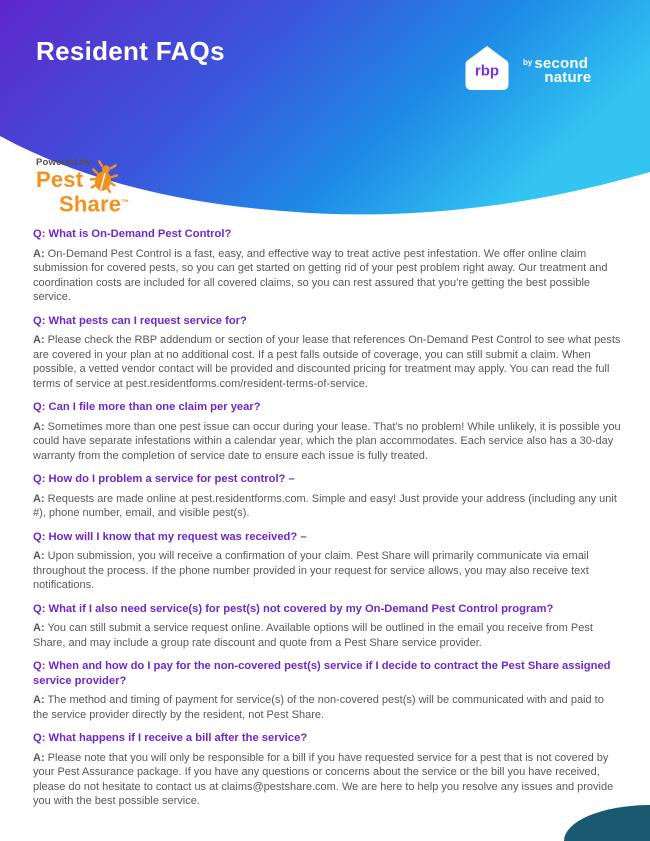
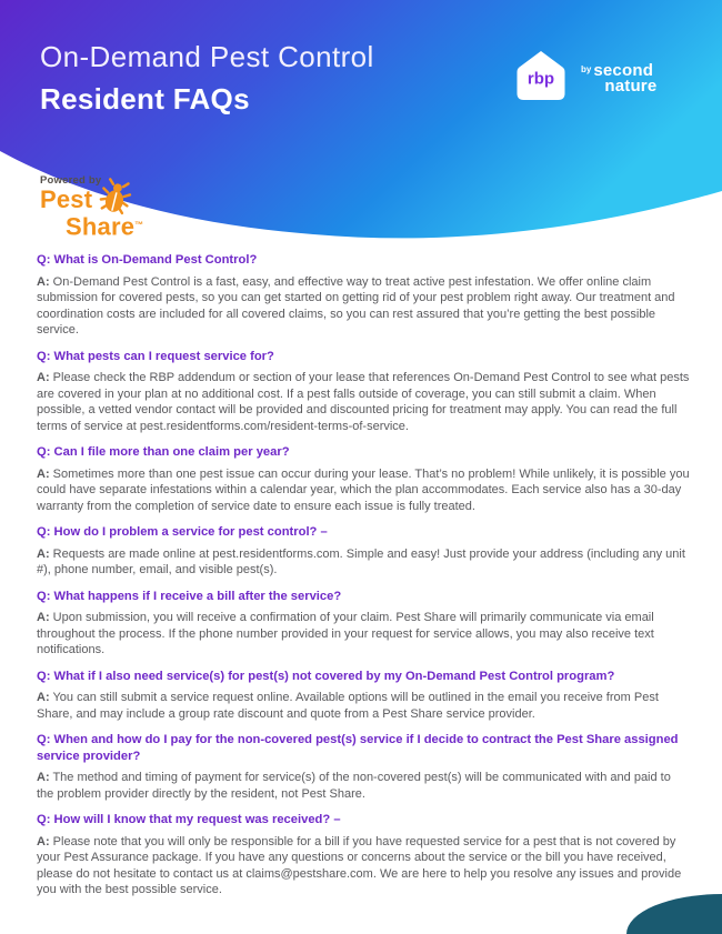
+ On-Demand Pest Control
  Resident FAQs
  rbp
  by
  second
  nature
  Powered by
  Pest
  Share™
  Q: What is On-Demand Pest Control?
  A: On-Demand Pest Control is a fast, easy, and effective way to treat active pest infestation. We offer online claim submission for covered pests, so you can get started on getting rid of your pest problem right away. Our treatment and coordination costs are included for all covered claims, so you can rest assured that you’re getting the best possible service.
  Q: What pests can I request service for?
  A: Please check the RBP addendum or section of your lease that references On-Demand Pest Control to see what pests are covered in your plan at no additional cost. If a pest falls outside of coverage, you can still submit a claim. When possible, a vetted vendor contact will be provided and discounted pricing for treatment may apply. You can read the full terms of service at pest.residentforms.com/resident-terms-of-service.
  Q: Can I file more than one claim per year?
  A: Sometimes more than one pest issue can occur during your lease. That’s no problem! While unlikely, it is possible you could have separate infestations within a calendar year, which the plan accommodates. Each service also has a 30-day warranty from the completion of service date to ensure each issue is fully treated.
  Q: How do I problem a service for pest control? –
  A: Requests are made online at pest.residentforms.com. Simple and easy! Just provide your address (including any unit #), phone number, email, and visible pest(s).
- Q: How will I know that my request was received? –
+ Q: What happens if I receive a bill after the service?
  A: Upon submission, you will receive a confirmation of your claim. Pest Share will primarily communicate via email throughout the process. If the phone number provided in your request for service allows, you may also receive text notifications.
  Q: What if I also need service(s) for pest(s) not covered by my On-Demand Pest Control program?
  A: You can still submit a service request online. Available options will be outlined in the email you receive from Pest Share, and may include a group rate discount and quote from a Pest Share service provider.
  Q: When and how do I pay for the non-covered pest(s) service if I decide to contract the Pest Share assigned service provider?
- A: The method and timing of payment for service(s) of the non-covered pest(s) will be communicated with and paid to the service provider directly by the resident, not Pest Share.
+ A: The method and timing of payment for service(s) of the non-covered pest(s) will be communicated with and paid to the problem provider directly by the resident, not Pest Share.
- Q: What happens if I receive a bill after the service?
+ Q: How will I know that my request was received? –
  A: Please note that you will only be responsible for a bill if you have requested service for a pest that is not covered by your Pest Assurance package. If you have any questions or concerns about the service or the bill you have received, please do not hesitate to contact us at claims@pestshare.com. We are here to help you resolve any issues and provide you with the best possible service.
